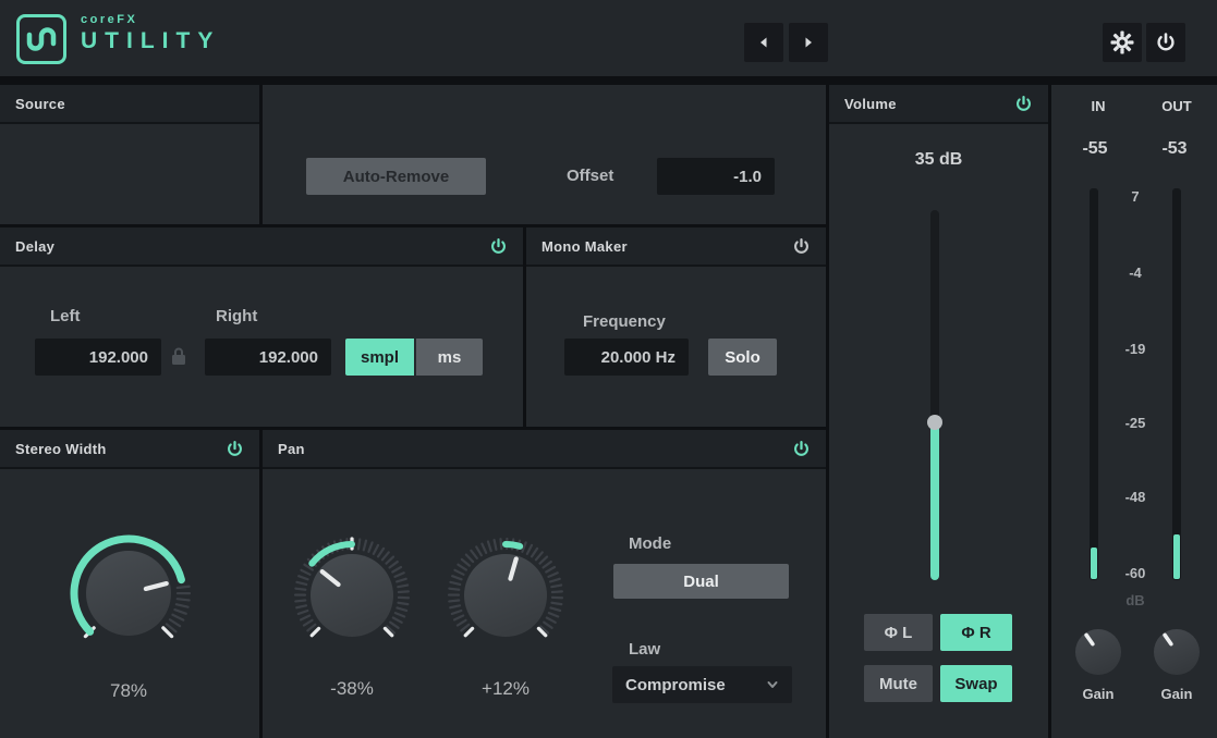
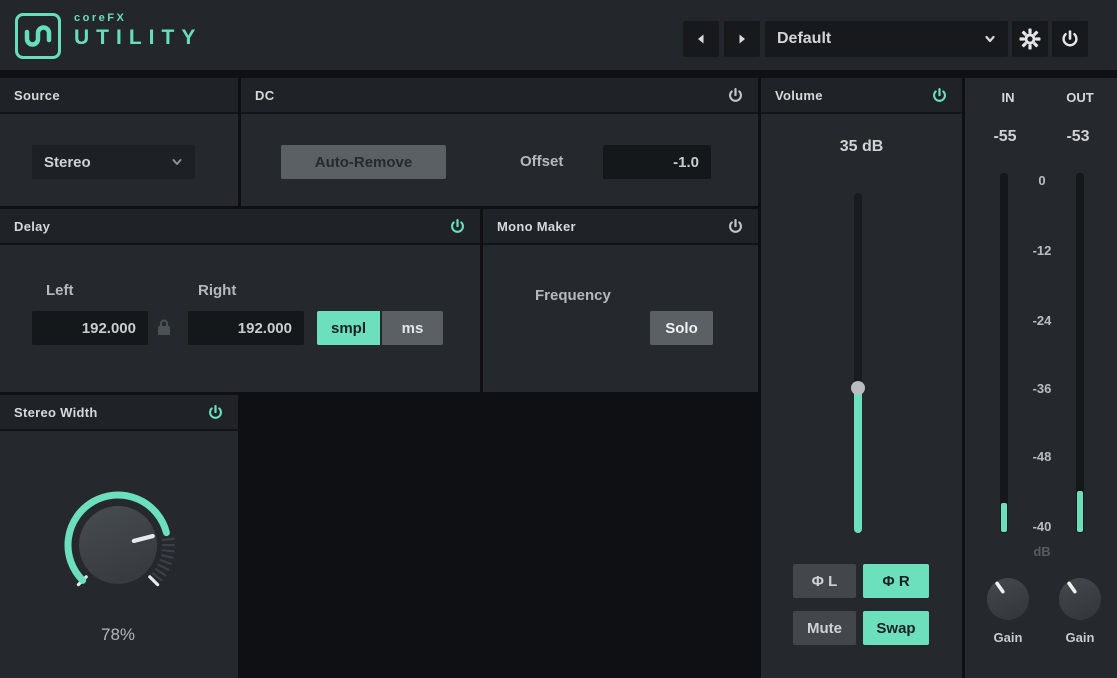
  coreFX
  UTILITY
+ Default
  Source
+ Stereo
+ DC
  Auto-Remove
  Offset
  -1.0
  Delay
  Left
  192.000
  Right
  192.000
  smpl
  ms
  Mono Maker
  Frequency
- 20.000 Hz
  Solo
  Stereo Width
  78%
- Pan
- -38%
- +12%
- Mode
- Dual
- Law
- Compromise
  Volume
  35 dB
  Φ L
  Φ R
  Mute
  Swap
  IN
  OUT
  -55
  -53
- 7
+ 0
- -4
+ -12
- -19
+ -24
- -25
+ -36
  -48
- -60
+ -40
  dB
  Gain
  Gain
